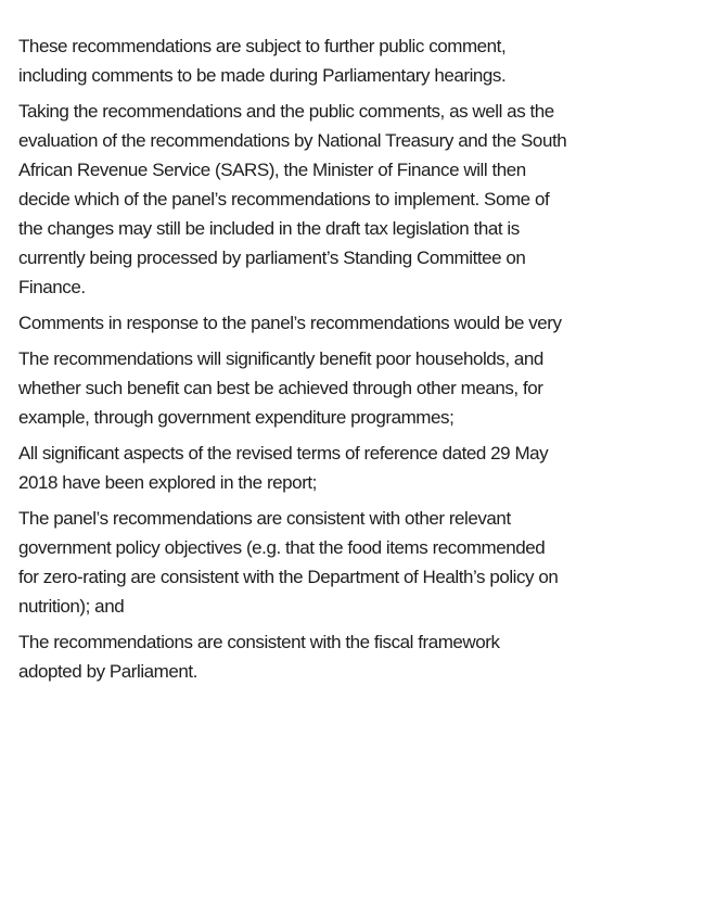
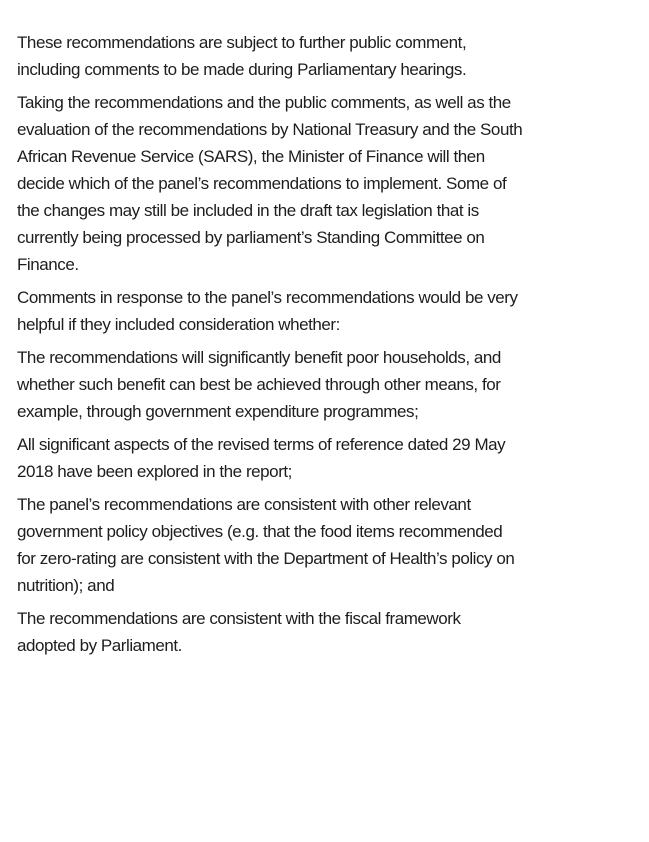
  These recommendations are subject to further public comment,
  including comments to be made during Parliamentary hearings.
  Taking the recommendations and the public comments, as well as the
  evaluation of the recommendations by National Treasury and the South
  African Revenue Service (SARS), the Minister of Finance will then
  decide which of the panel’s recommendations to implement. Some of
  the changes may still be included in the draft tax legislation that is
  currently being processed by parliament’s Standing Committee on
  Finance.
  Comments in response to the panel’s recommendations would be very
+ helpful if they included consideration whether:
  The recommendations will significantly benefit poor households, and
  whether such benefit can best be achieved through other means, for
  example, through government expenditure programmes;
  All significant aspects of the revised terms of reference dated 29 May
  2018 have been explored in the report;
  The panel’s recommendations are consistent with other relevant
  government policy objectives (e.g. that the food items recommended
  for zero-rating are consistent with the Department of Health’s policy on
  nutrition); and
  The recommendations are consistent with the fiscal framework
  adopted by Parliament.
